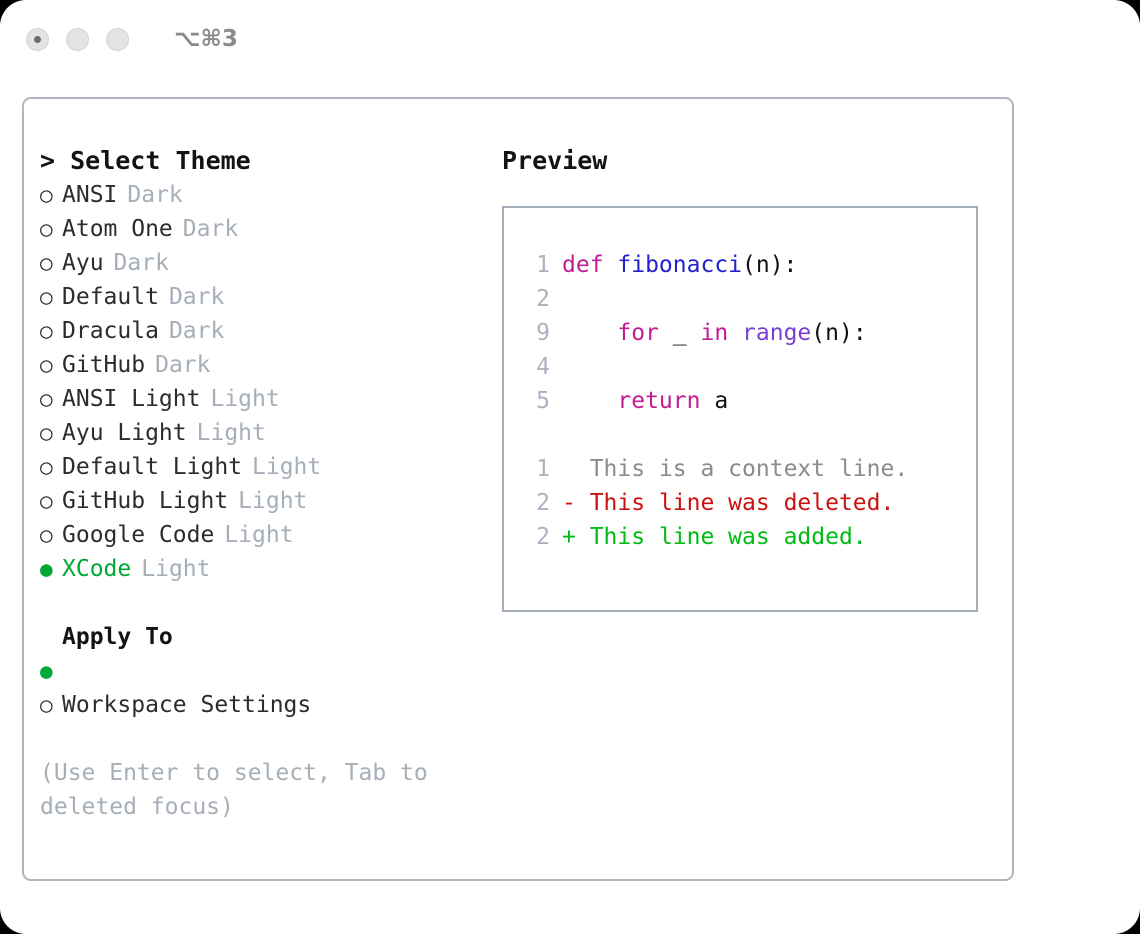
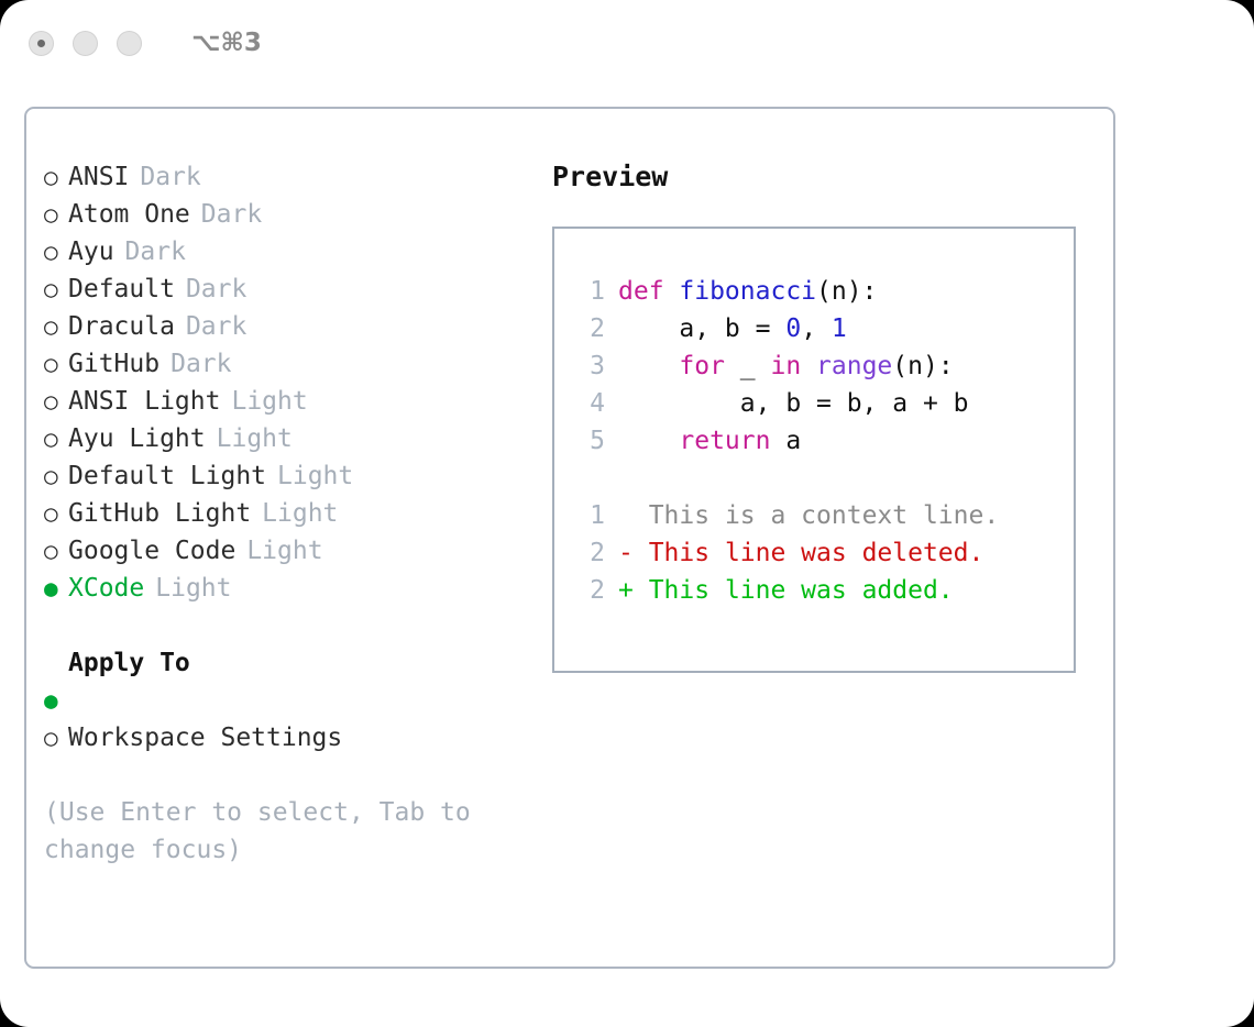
  ⌥⌘3
- > Select Theme
  ○
  ANSI
  Dark
  ○
  Atom One
  Dark
  ○
  Ayu
  Dark
  ○
  Default
  Dark
  ○
  Dracula
  Dark
  ○
  GitHub
  Dark
  ○
  ANSI Light
  Light
  ○
  Ayu Light
  Light
  ○
  Default Light
  Light
  ○
  GitHub Light
  Light
  ○
  Google Code
  Light
  ●
  XCode
  Light
  Apply To
  ●
  ○
  Workspace Settings
- (Use Enter to select, Tab to deleted focus)
+ (Use Enter to select, Tab to change focus)
  Preview
  1
  def fibonacci(n):
  2
+ a, b = 0, 1
- 9
+ 3
  for _ in range(n):
  4
+ a, b = b, a + b
  5
  return a
  1
  This is a context line.
  2
  -
  This line was deleted.
  2
  +
  This line was added.
